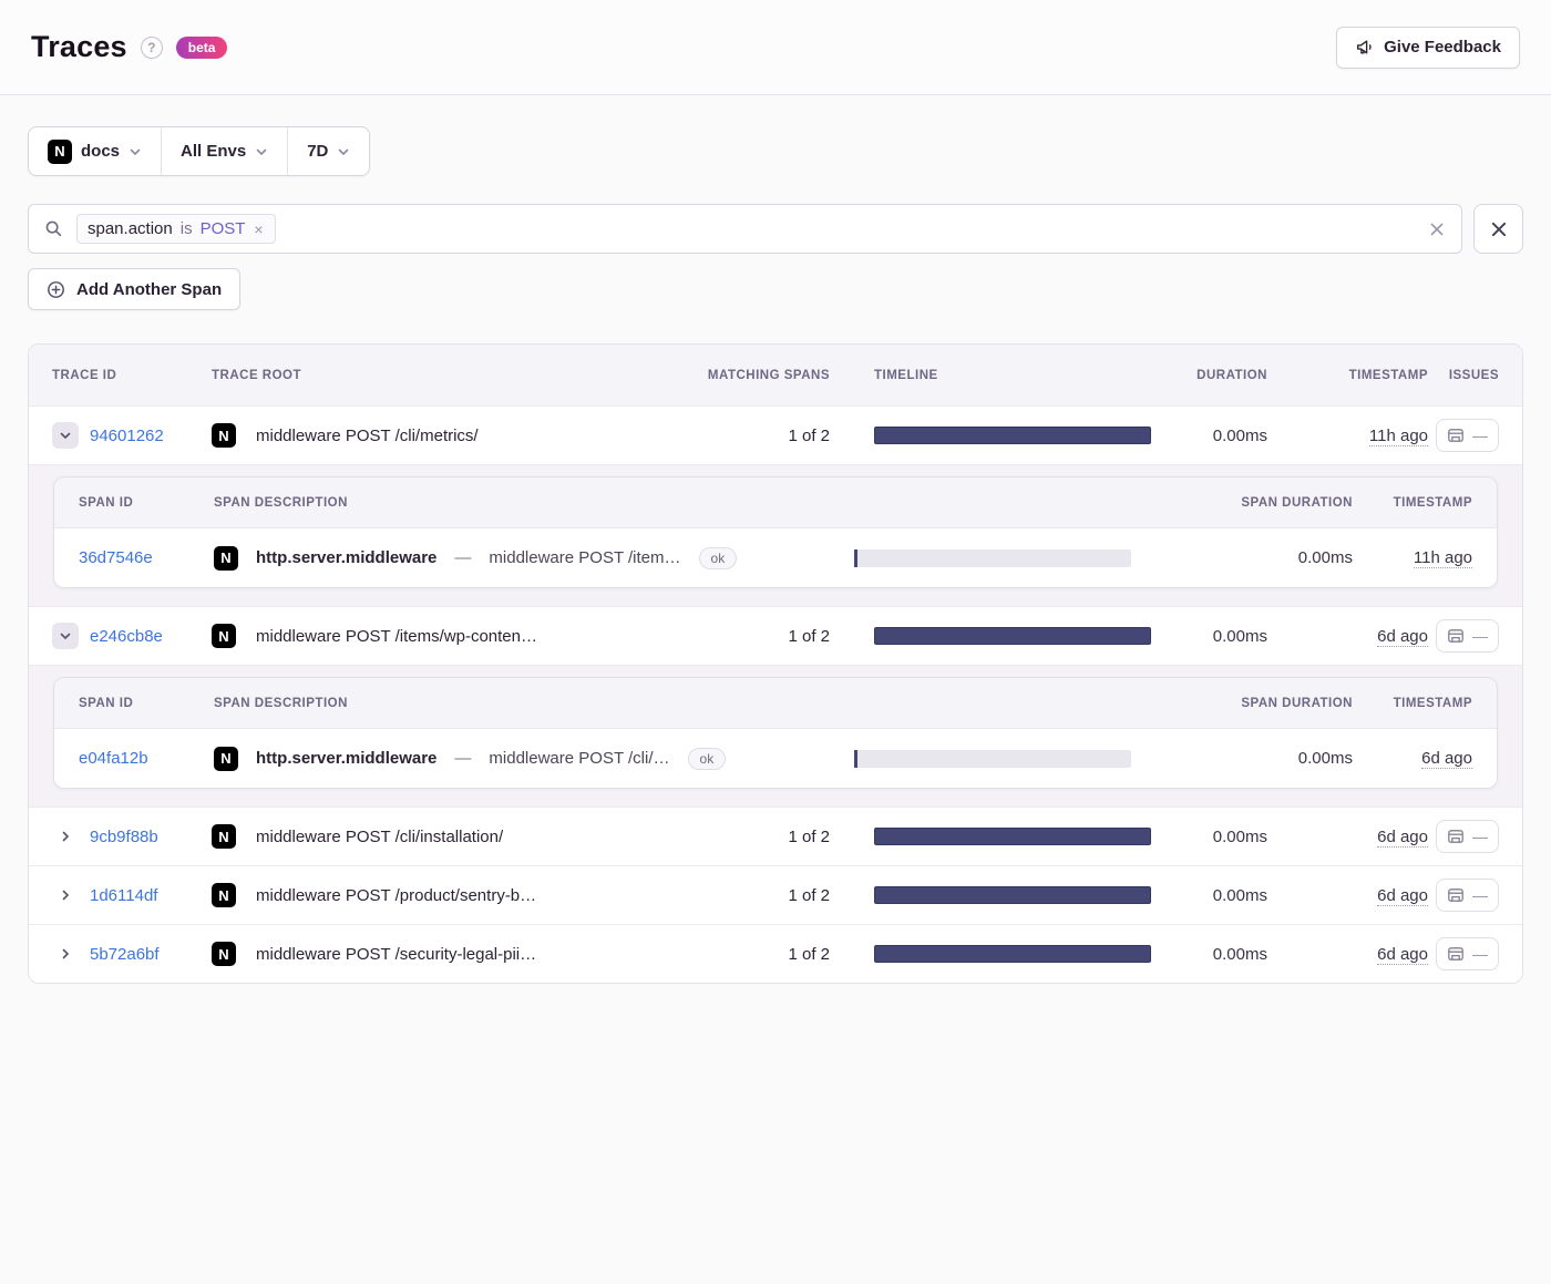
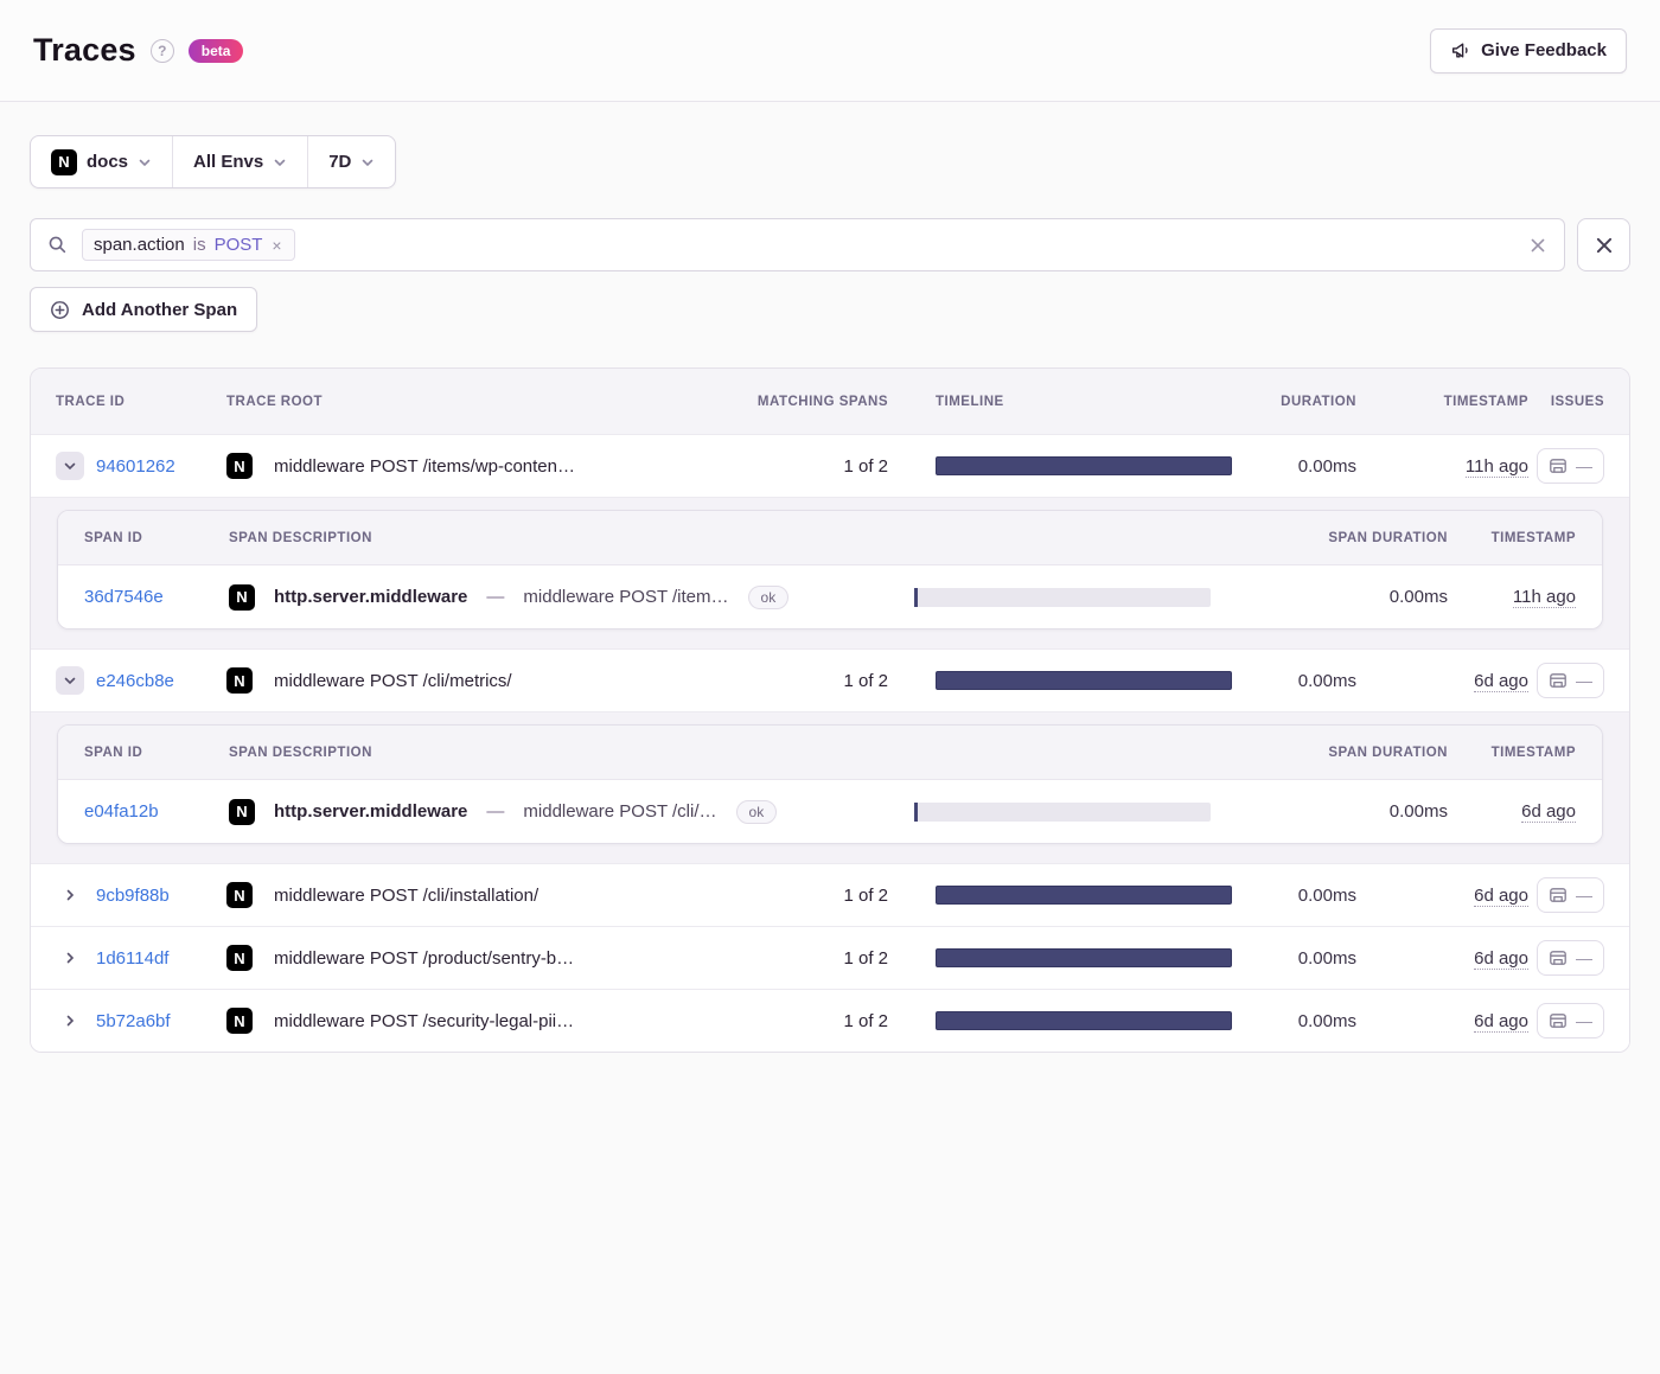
  Traces
  ?
  beta
  Give Feedback
  N
  docs
  All Envs
  7D
  span.action
  is
  POST
  ×
  Add Another Span
  TRACE ID
  TRACE ROOT
  MATCHING SPANS
  TIMELINE
  DURATION
  TIMESTAMP
  ISSUES
  94601262
  N
- middleware POST /cli/metrics/
+ middleware POST /items/wp-conten…
  1 of 2
  0.00ms
  11h ago
  —
  SPAN ID
  SPAN DESCRIPTION
  SPAN DURATION
  TIMESTAMP
  36d7546e
  N
  http.server.middleware
  —
  middleware POST /item…
  ok
  0.00ms
  11h ago
  e246cb8e
  N
- middleware POST /items/wp-conten…
+ middleware POST /cli/metrics/
  1 of 2
  0.00ms
  6d ago
  —
  SPAN ID
  SPAN DESCRIPTION
  SPAN DURATION
  TIMESTAMP
  e04fa12b
  N
  http.server.middleware
  —
  middleware POST /cli/…
  ok
  0.00ms
  6d ago
  9cb9f88b
  N
  middleware POST /cli/installation/
  1 of 2
  0.00ms
  6d ago
  —
  1d6114df
  N
  middleware POST /product/sentry-b…
  1 of 2
  0.00ms
  6d ago
  —
  5b72a6bf
  N
  middleware POST /security-legal-pii…
  1 of 2
  0.00ms
  6d ago
  —
